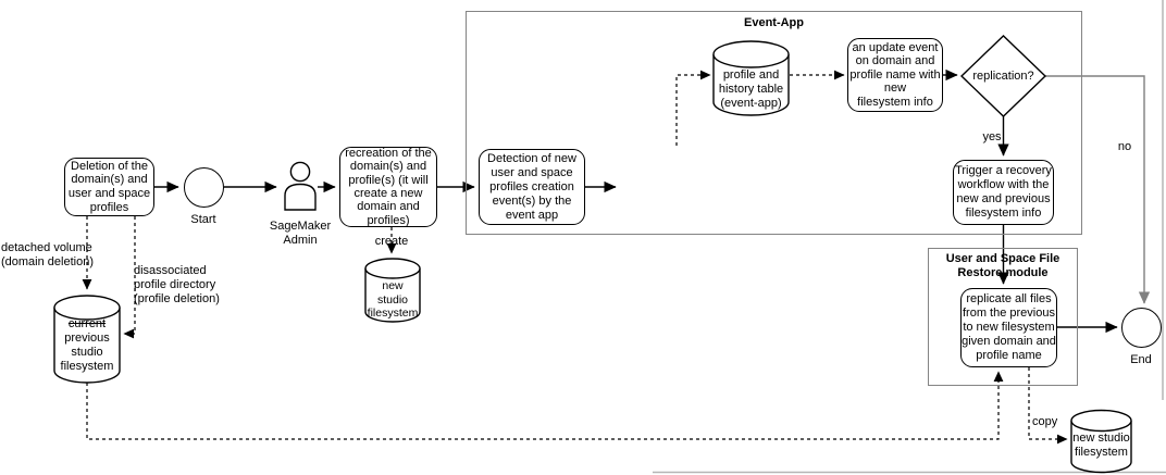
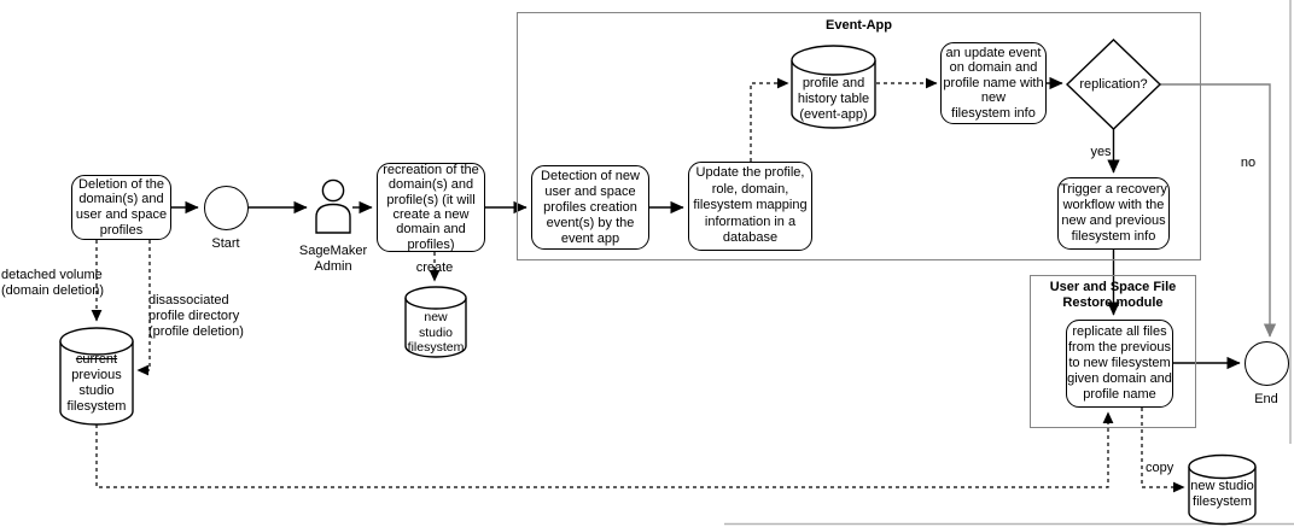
  Event-App
  User and Space File
  Restore module
  Deletion of the
  domain(s) and
  user and space
  profiles
  recreation of the
  domain(s) and
  profile(s) (it will
  create a new
  domain and
  profiles)
  Detection of new
  user and space
  profiles creation
  event(s) by the
  event app
+ Update the profile,
+ role, domain,
+ filesystem mapping
+ information in a
+ database
  an update event
  on domain and
  profile name with
  new
  filesystem info
  Trigger a recovery
  workflow with the
  new and previous
  filesystem info
  replicate all files
  from the previous
  to new filesystem
  given domain and
  profile name
  replication?
  current
  previous
  studio
  filesystem
  new
  studio
  filesystem
  profile and
  history table
  (event-app)
  new studio
  filesystem
  Start
  End
  SageMaker
  Admin
  create
  yes
  no
  copy
  detached volume
  (domain deletion)
  disassociated
  profile directory
  (profile deletion)
